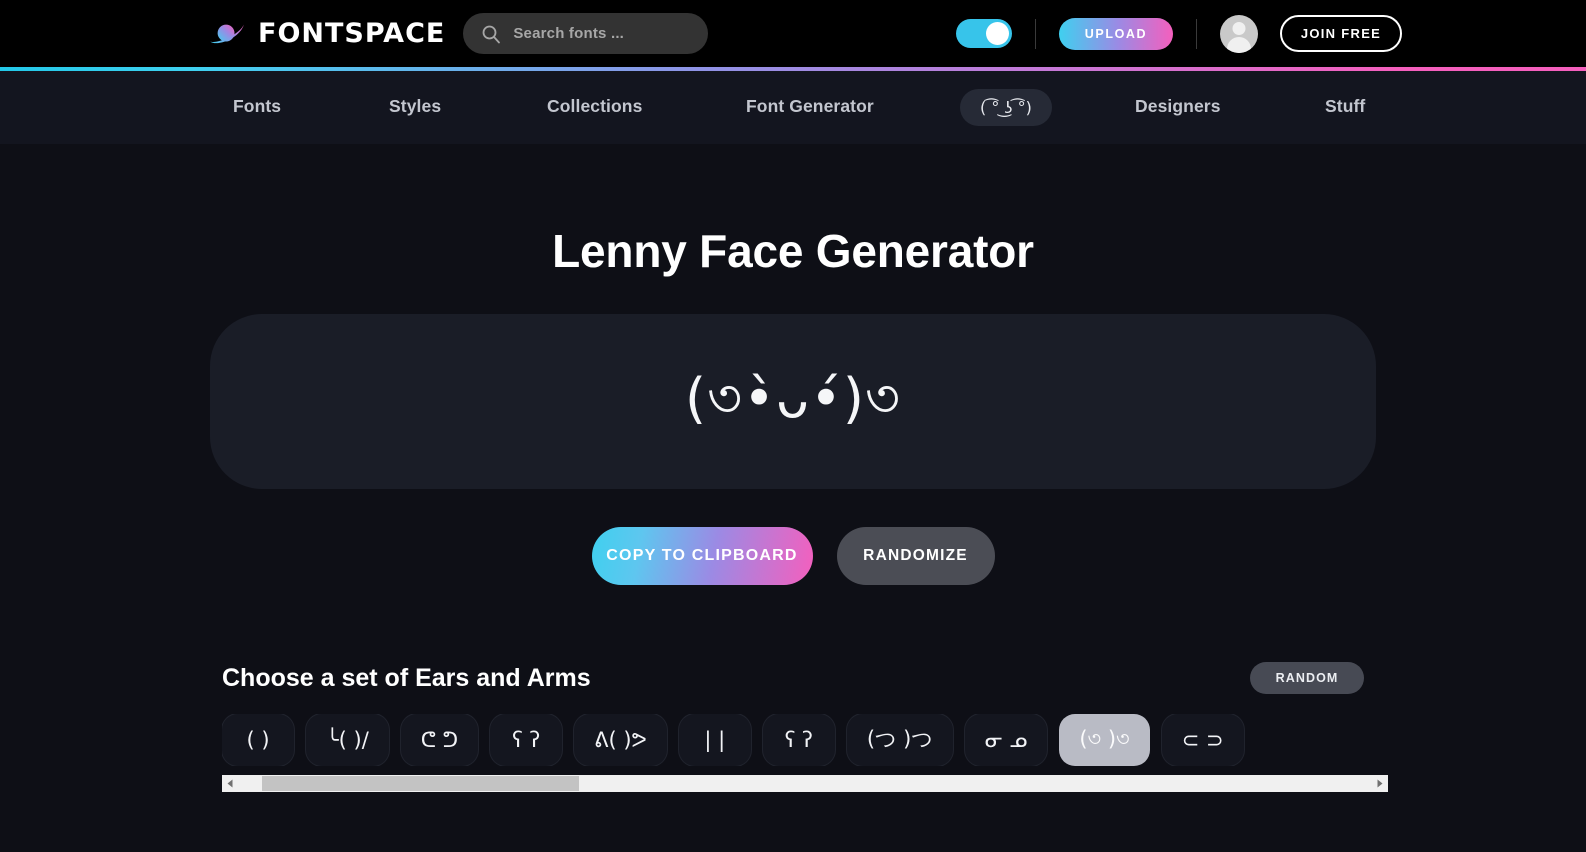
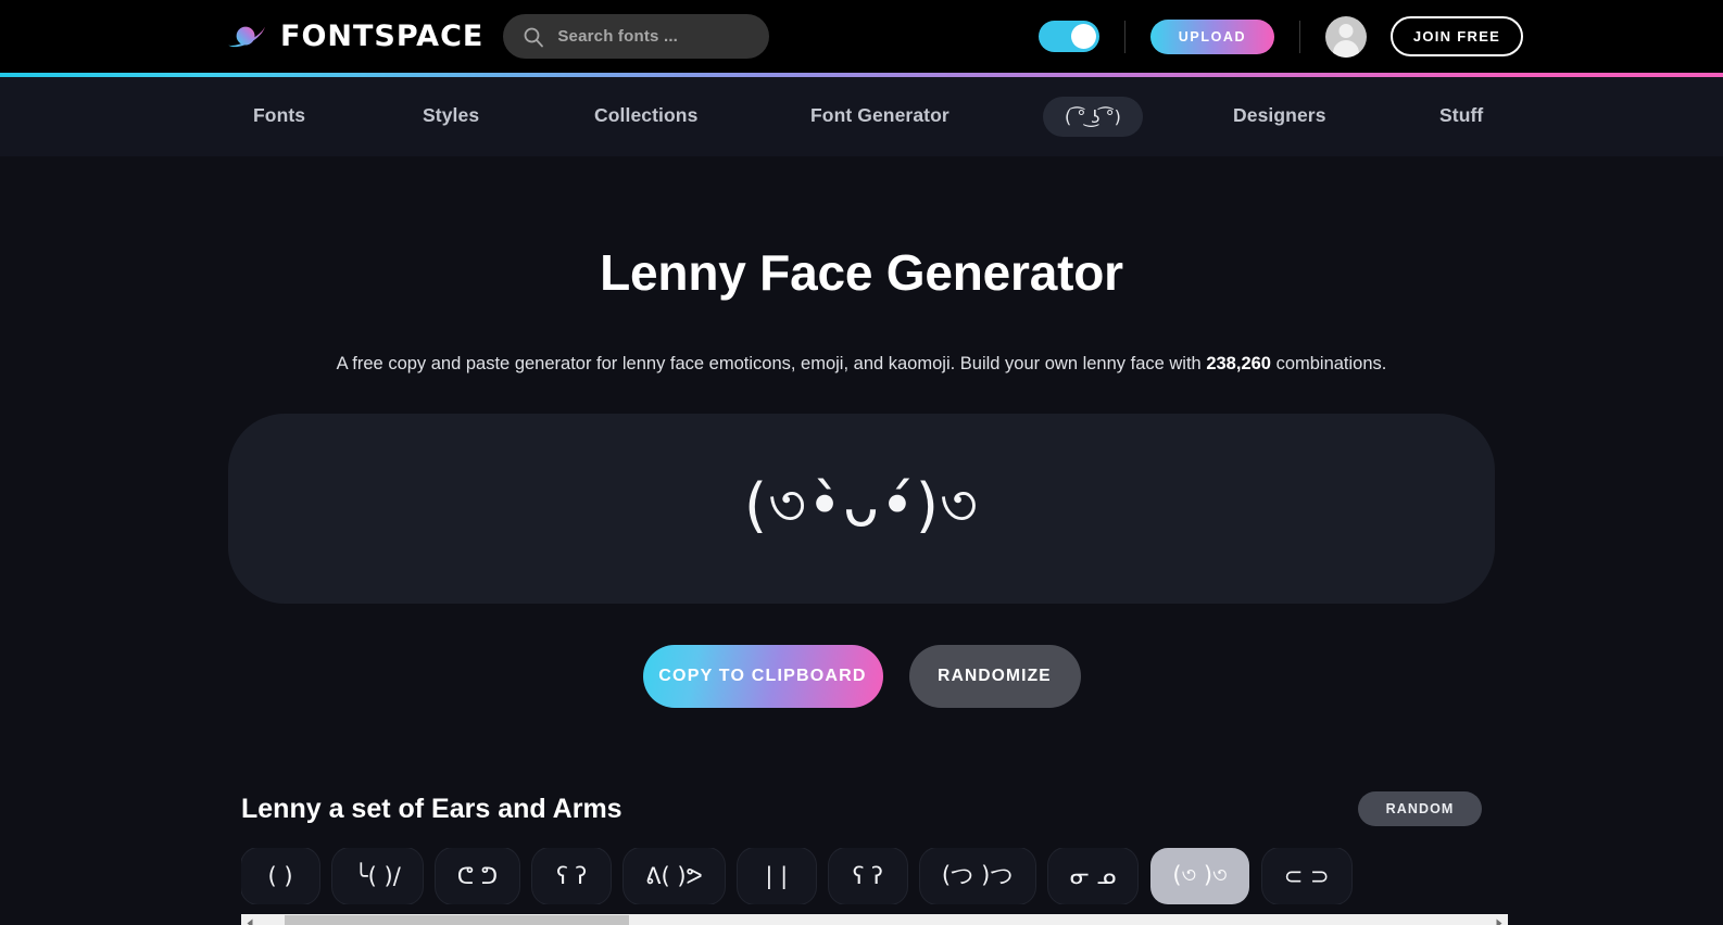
  FONTSPACE
  Search fonts ...
  UPLOAD
  JOIN FREE
  Fonts
  Styles
  Collections
  Font Generator
  ( ͡° ͜ʖ ͡°)
  Designers
  Stuff
  Lenny Face Generator
+ A free copy and paste generator for lenny face emoticons, emoji, and kaomoji. Build your own lenny face with 238,260 combinations.
  (৩•̀ᴗ•́)৩
  COPY TO CLIPBOARD
  RANDOMIZE
- Choose a set of Ears and Arms
+ Lenny a set of Ears and Arms
  RANDOM
  ( )
  ╰( )/
  ᕦ ᕤ
  ʕ ʔ
  ᕕ( )ᕗ
  | |
  ʕ ʔ
  (つ )つ
  ᓂ ᓄ
  (৩ )৩
  ⊂ ⊃
